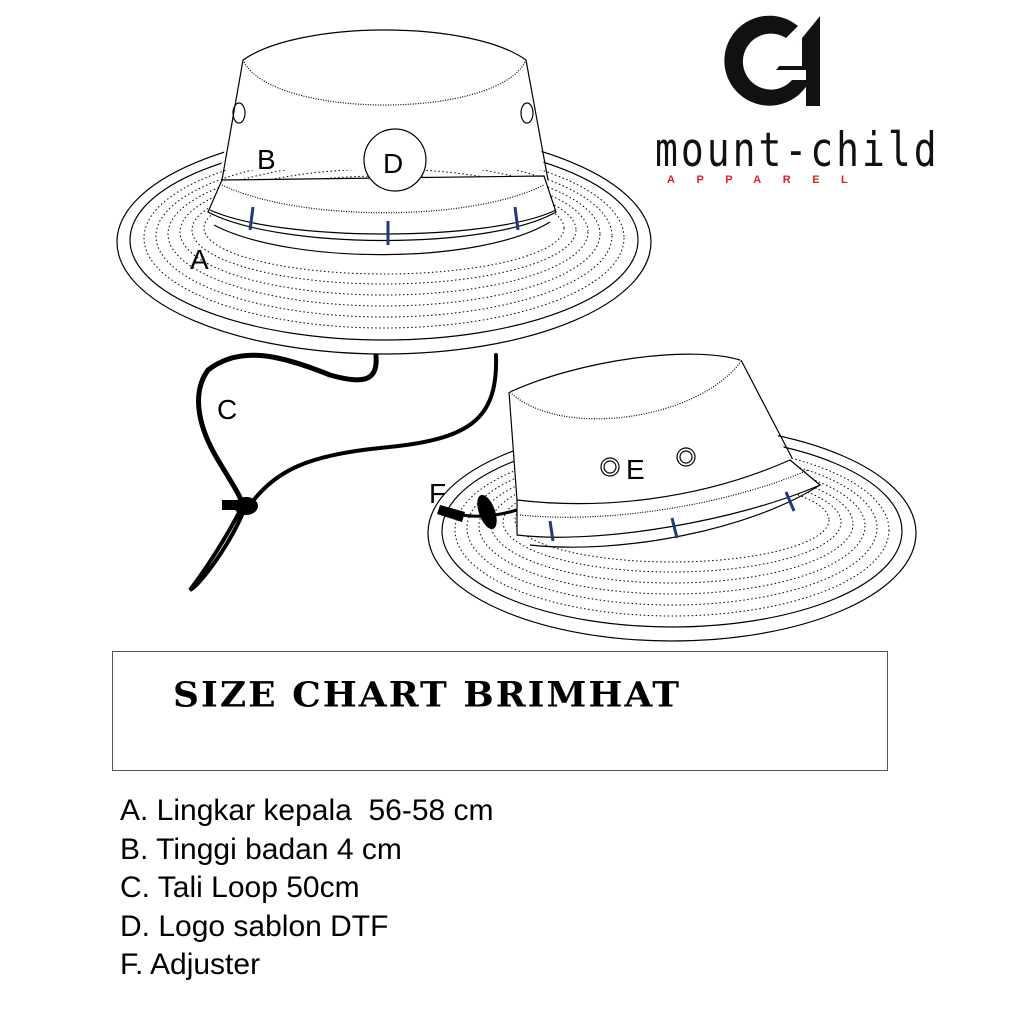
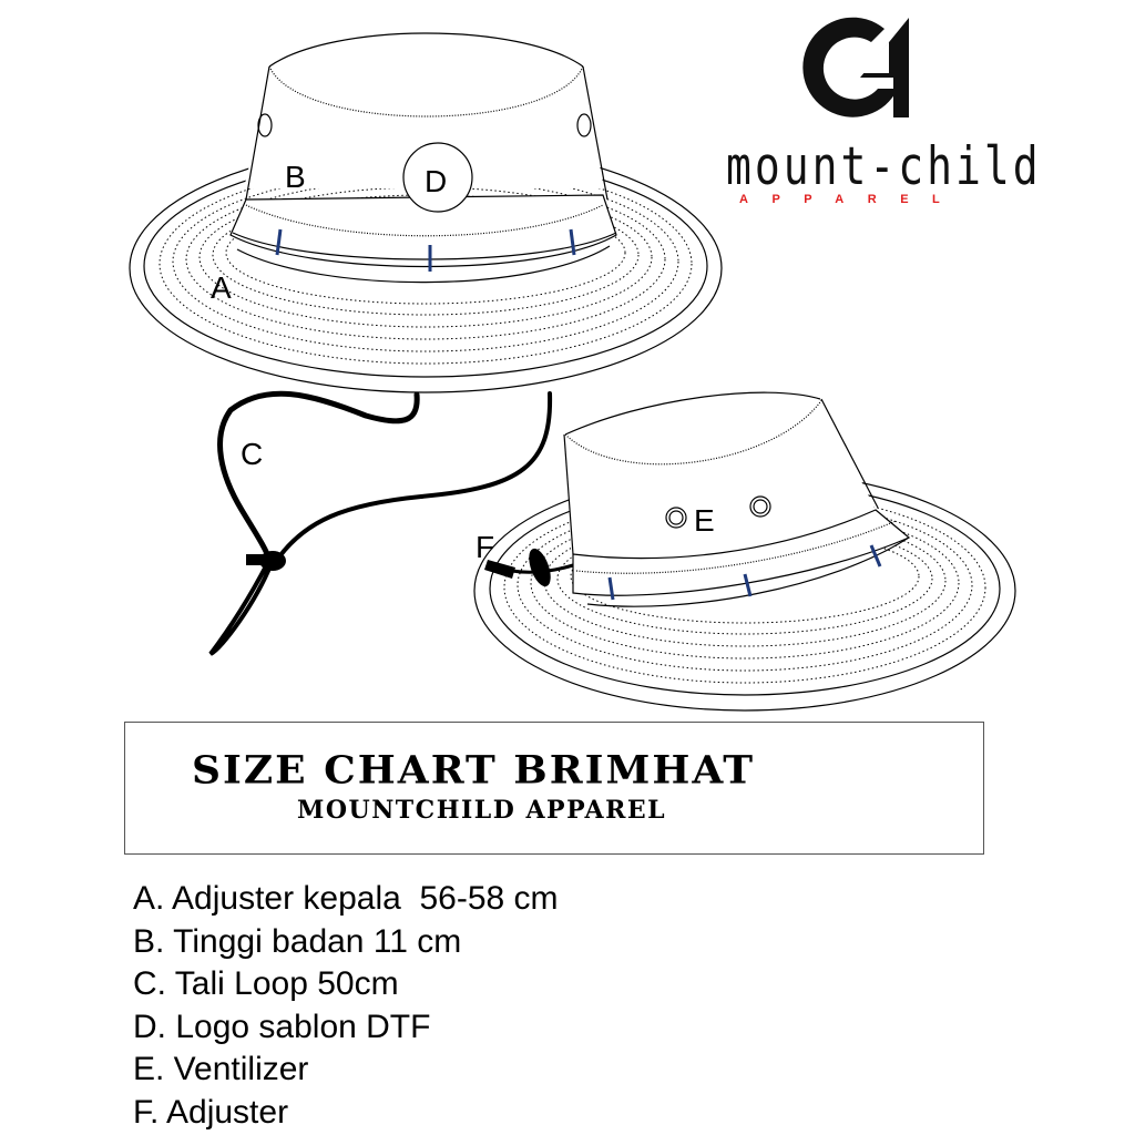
  B
  D
  A
  C
  E
  F
  mount-child
  APPAREL
  SIZE CHART BRIMHAT
+ MOUNTCHILD APPAREL
- A. Lingkar kepala 56-58 cm
+ A. Adjuster kepala 56-58 cm
- B. Tinggi badan 4 cm
+ B. Tinggi badan 11 cm
  C. Tali Loop 50cm
  D. Logo sablon DTF
+ E. Ventilizer
  F. Adjuster
